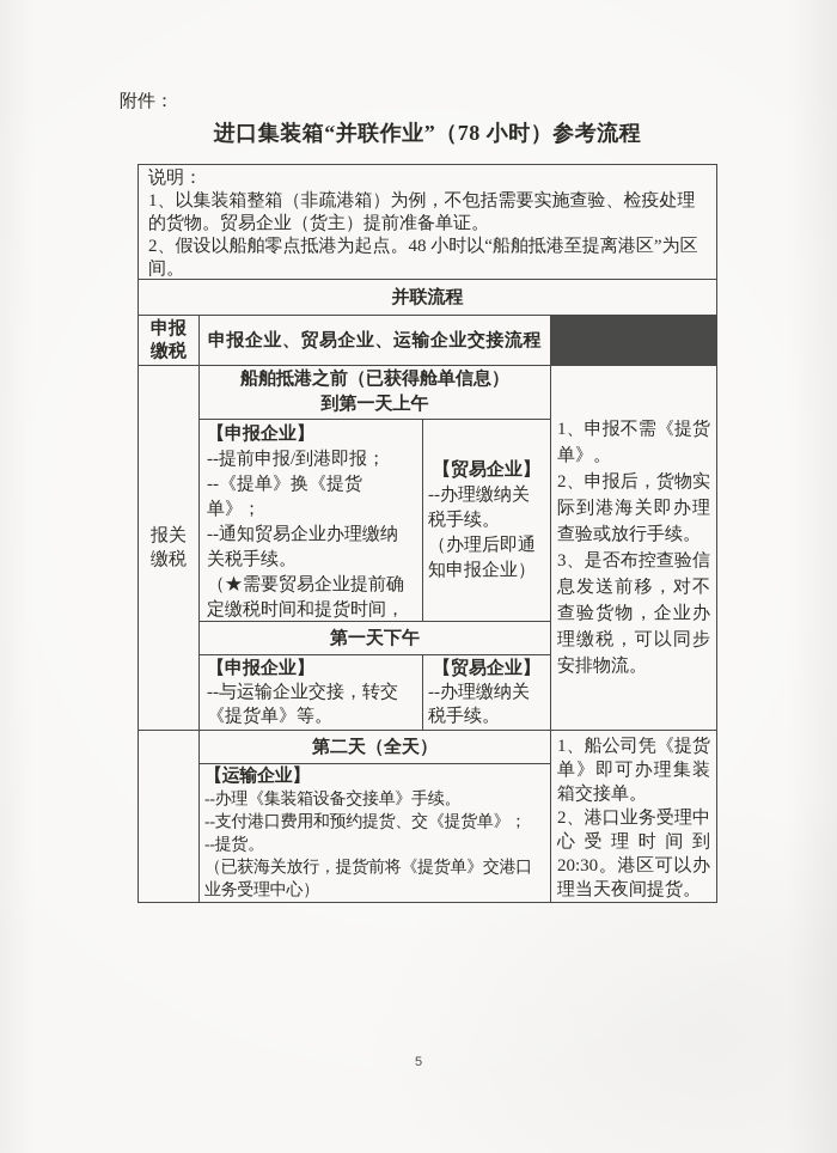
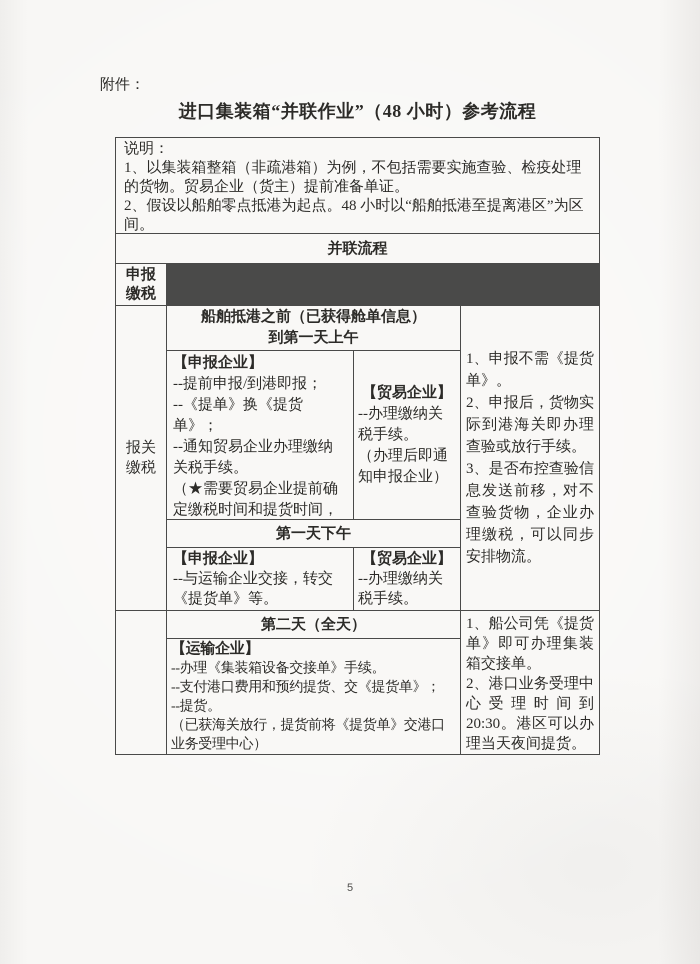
  附件：
- 进口集装箱“并联作业”（78 小时）参考流程
+ 进口集装箱“并联作业”（48 小时）参考流程
  说明：
  1、以集装箱整箱（非疏港箱）为例，不包括需要实施查验、检疫处理的货物。贸易企业（货主）提前准备单证。
  2、假设以船舶零点抵港为起点。48 小时以“船舶抵港至提离港区”为区间。
  并联流程
  申报
  缴税
- 申报企业、贸易企业、运输企业交接流程
  报关
  缴税
  船舶抵港之前（已获得舱单信息）
  到第一天上午
  【申报企业】
  --提前申报/到港即报；
  --《提单》换《提货单》；
  --通知贸易企业办理缴纳关税手续。
  【贸易企业】
  --办理缴纳关税手续。
  （办理后即通知申报企业）
  第一天下午
  【申报企业】
  --与运输企业交接，转交《提货单》等。
  【贸易企业】
  --办理缴纳关税手续。
  第二天（全天）
  【运输企业】
  --办理《集装箱设备交接单》手续。
  --支付港口费用和预约提货、交《提货单》；
  --提货。
  （已获海关放行，提货前将《提货单》交港口业务受理中心）
  1、申报不需《提货单》。
  2、申报后，货物实际到港海关即办理查验或放行手续。
  3、是否布控查验信息发送前移，对不查验货物，企业办理缴税，可以同步安排物流。
  1、船公司凭《提货单》即可办理集装箱交接单。
  2、港口业务受理中心受理时间到 20:30。港区可以办理当天夜间提货。
  5
